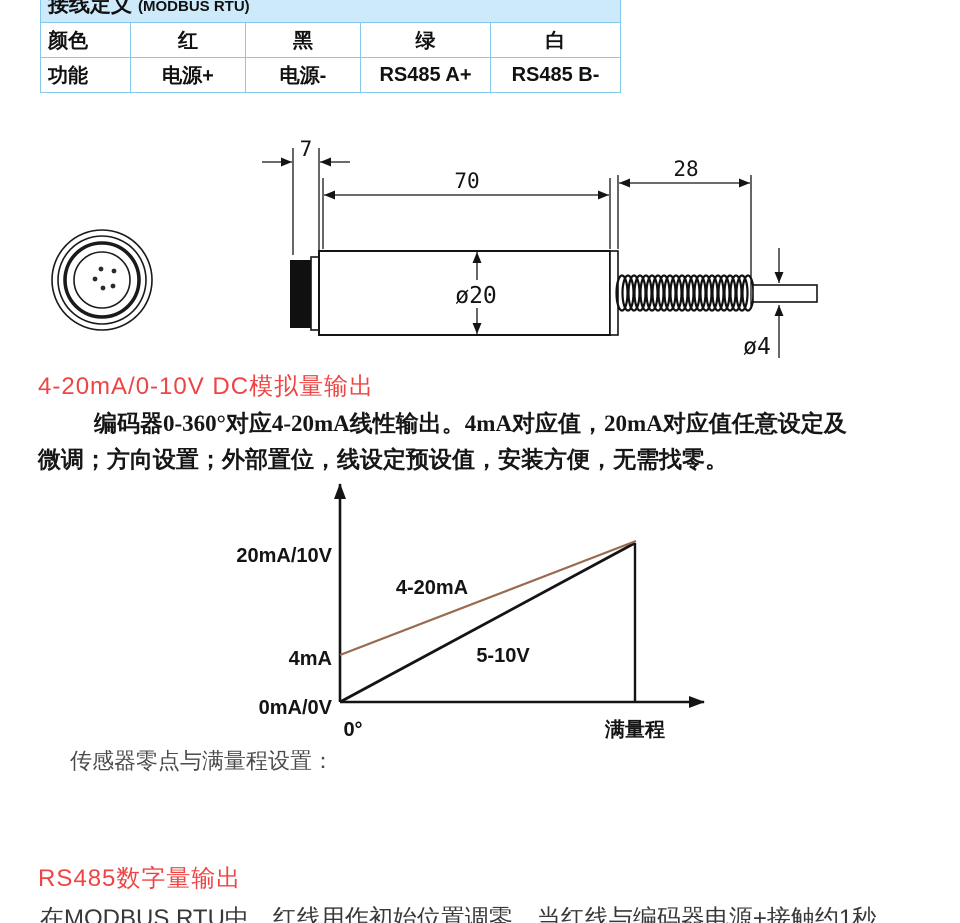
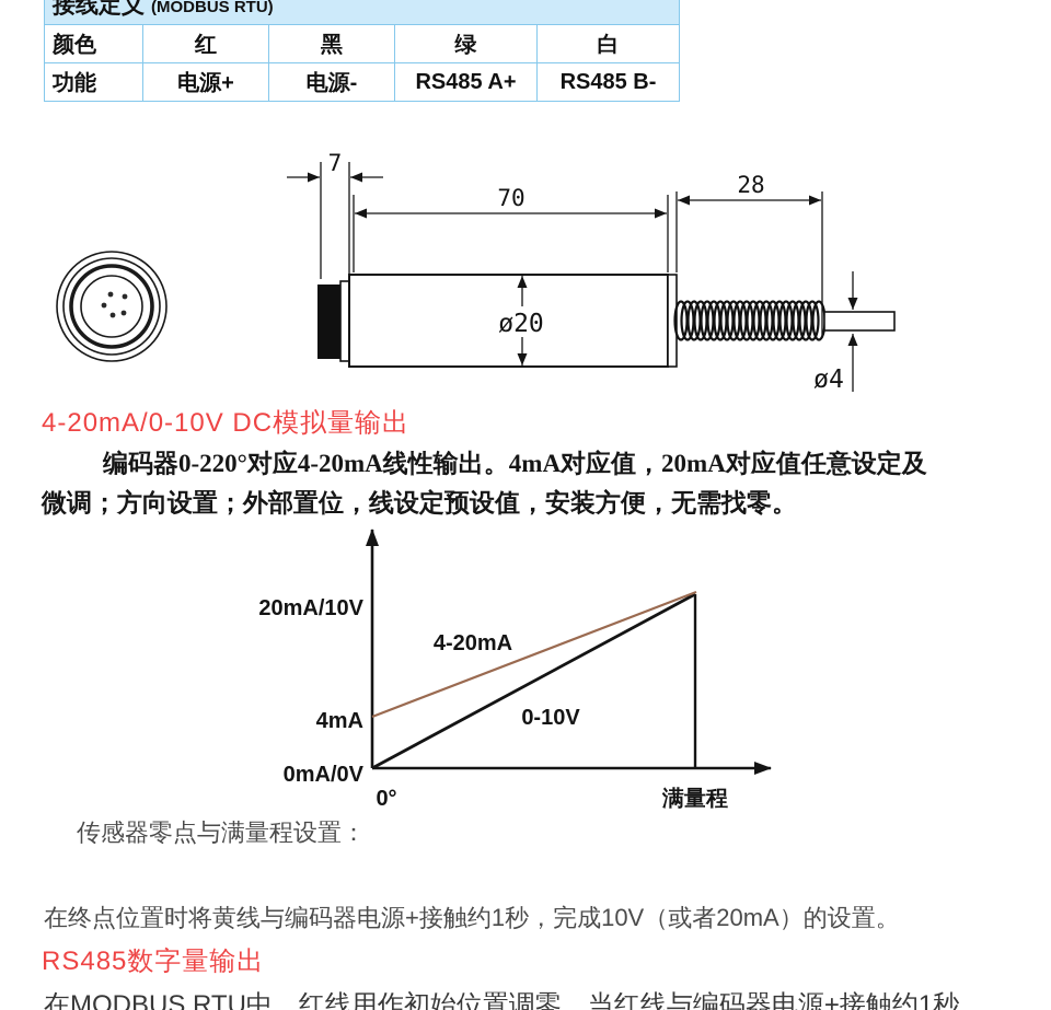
  接线定义 (MODBUS RTU)
  颜色	红	黑	绿	白
  功能	电源+	电源-	RS485 A+	RS485 B-
  7
  70
  28
  ø20
  ø4
  4-20mA/0-10V DC模拟量输出
- 编码器0-360°对应4-20mA线性输出。4mA对应值，20mA对应值任意设定及
+ 编码器0-220°对应4-20mA线性输出。4mA对应值，20mA对应值任意设定及
  微调；方向设置；外部置位，线设定预设值，安装方便，无需找零。
  20mA/10V
  4mA
  0mA/0V
  0°
  满量程
  4-20mA
- 5-10V
+ 0-10V
  传感器零点与满量程设置：
+ 在终点位置时将黄线与编码器电源+接触约1秒，完成10V（或者20mA）的设置。
  RS485数字量输出
  在MODBUS RTU中，红线用作初始位置调零，当红线与编码器电源+接触约1秒
